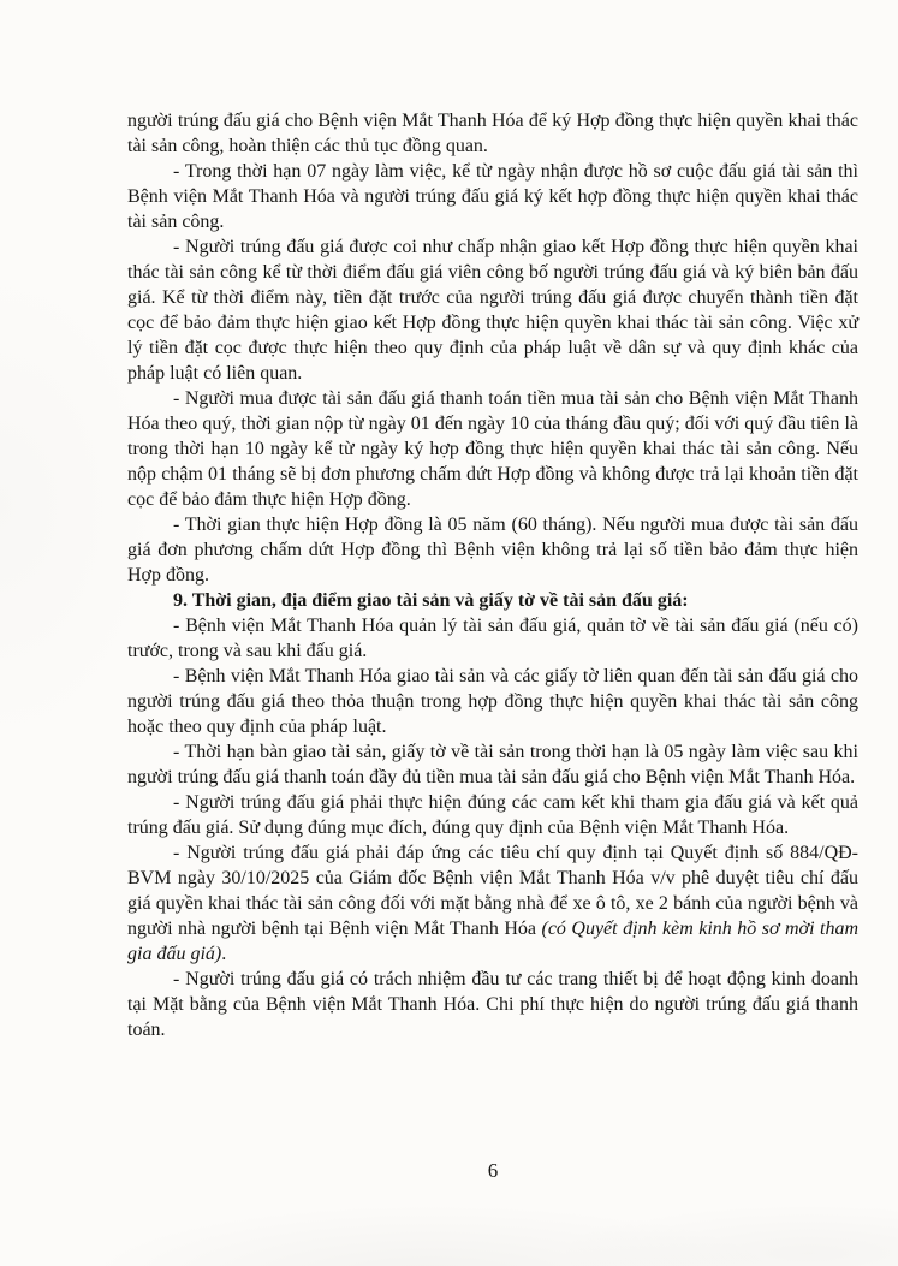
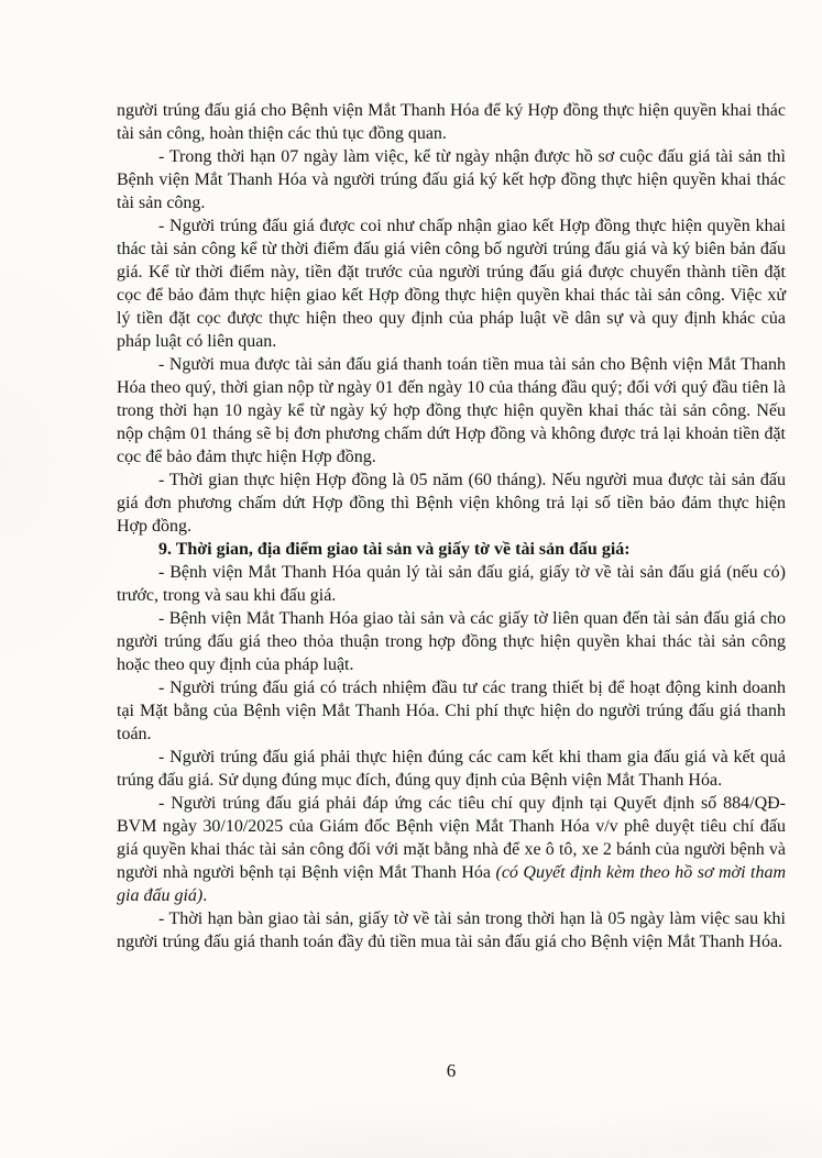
  người trúng đấu giá cho Bệnh viện Mắt Thanh Hóa để ký Hợp đồng thực hiện quyền khai thác tài sản công, hoàn thiện các thủ tục đồng quan.
  - Trong thời hạn 07 ngày làm việc, kể từ ngày nhận được hồ sơ cuộc đấu giá tài sản thì Bệnh viện Mắt Thanh Hóa và người trúng đấu giá ký kết hợp đồng thực hiện quyền khai thác tài sản công.
  - Người trúng đấu giá được coi như chấp nhận giao kết Hợp đồng thực hiện quyền khai thác tài sản công kể từ thời điểm đấu giá viên công bố người trúng đấu giá và ký biên bản đấu giá. Kể từ thời điểm này, tiền đặt trước của người trúng đấu giá được chuyển thành tiền đặt cọc để bảo đảm thực hiện giao kết Hợp đồng thực hiện quyền khai thác tài sản công. Việc xử lý tiền đặt cọc được thực hiện theo quy định của pháp luật về dân sự và quy định khác của pháp luật có liên quan.
  - Người mua được tài sản đấu giá thanh toán tiền mua tài sản cho Bệnh viện Mắt Thanh Hóa theo quý, thời gian nộp từ ngày 01 đến ngày 10 của tháng đầu quý; đối với quý đầu tiên là trong thời hạn 10 ngày kể từ ngày ký hợp đồng thực hiện quyền khai thác tài sản công. Nếu nộp chậm 01 tháng sẽ bị đơn phương chấm dứt Hợp đồng và không được trả lại khoản tiền đặt cọc để bảo đảm thực hiện Hợp đồng.
  - Thời gian thực hiện Hợp đồng là 05 năm (60 tháng). Nếu người mua được tài sản đấu giá đơn phương chấm dứt Hợp đồng thì Bệnh viện không trả lại số tiền bảo đảm thực hiện Hợp đồng.
  9. Thời gian, địa điểm giao tài sản và giấy tờ về tài sản đấu giá:
- - Bệnh viện Mắt Thanh Hóa quản lý tài sản đấu giá, quản tờ về tài sản đấu giá (nếu có) trước, trong và sau khi đấu giá.
+ - Bệnh viện Mắt Thanh Hóa quản lý tài sản đấu giá, giấy tờ về tài sản đấu giá (nếu có) trước, trong và sau khi đấu giá.
  - Bệnh viện Mắt Thanh Hóa giao tài sản và các giấy tờ liên quan đến tài sản đấu giá cho người trúng đấu giá theo thỏa thuận trong hợp đồng thực hiện quyền khai thác tài sản công hoặc theo quy định của pháp luật.
- - Thời hạn bàn giao tài sản, giấy tờ về tài sản trong thời hạn là 05 ngày làm việc sau khi người trúng đấu giá thanh toán đầy đủ tiền mua tài sản đấu giá cho Bệnh viện Mắt Thanh Hóa.
+ - Người trúng đấu giá có trách nhiệm đầu tư các trang thiết bị để hoạt động kinh doanh tại Mặt bằng của Bệnh viện Mắt Thanh Hóa. Chi phí thực hiện do người trúng đấu giá thanh toán.
  - Người trúng đấu giá phải thực hiện đúng các cam kết khi tham gia đấu giá và kết quả trúng đấu giá. Sử dụng đúng mục đích, đúng quy định của Bệnh viện Mắt Thanh Hóa.
- - Người trúng đấu giá phải đáp ứng các tiêu chí quy định tại Quyết định số 884/QĐ-BVM ngày 30/10/2025 của Giám đốc Bệnh viện Mắt Thanh Hóa v/v phê duyệt tiêu chí đấu giá quyền khai thác tài sản công đối với mặt bằng nhà để xe ô tô, xe 2 bánh của người bệnh và người nhà người bệnh tại Bệnh viện Mắt Thanh Hóa (có Quyết định kèm kinh hồ sơ mời tham gia đấu giá).
+ - Người trúng đấu giá phải đáp ứng các tiêu chí quy định tại Quyết định số 884/QĐ-BVM ngày 30/10/2025 của Giám đốc Bệnh viện Mắt Thanh Hóa v/v phê duyệt tiêu chí đấu giá quyền khai thác tài sản công đối với mặt bằng nhà để xe ô tô, xe 2 bánh của người bệnh và người nhà người bệnh tại Bệnh viện Mắt Thanh Hóa (có Quyết định kèm theo hồ sơ mời tham gia đấu giá).
- - Người trúng đấu giá có trách nhiệm đầu tư các trang thiết bị để hoạt động kinh doanh tại Mặt bằng của Bệnh viện Mắt Thanh Hóa. Chi phí thực hiện do người trúng đấu giá thanh toán.
+ - Thời hạn bàn giao tài sản, giấy tờ về tài sản trong thời hạn là 05 ngày làm việc sau khi người trúng đấu giá thanh toán đầy đủ tiền mua tài sản đấu giá cho Bệnh viện Mắt Thanh Hóa.
  6
